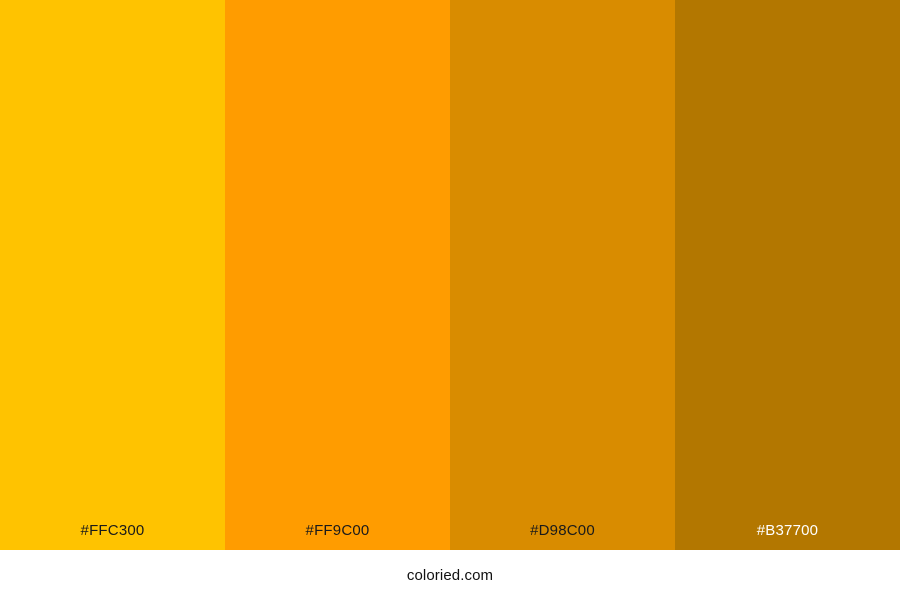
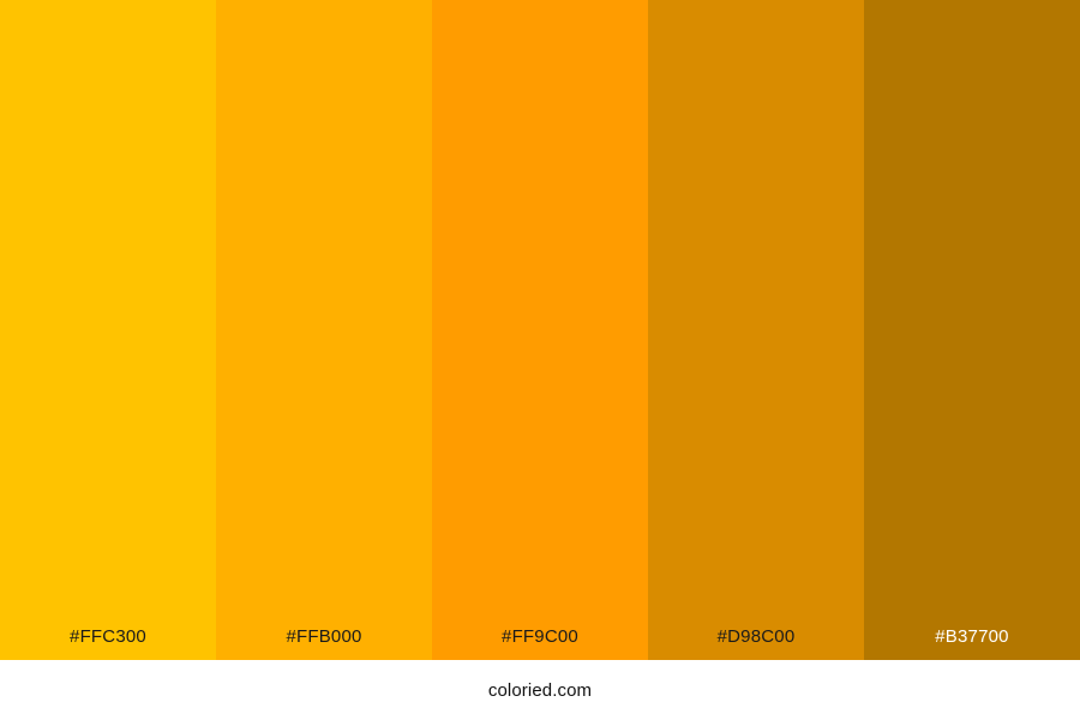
  #FFC300
+ #FFB000
  #FF9C00
  #D98C00
  #B37700
  coloried.com
